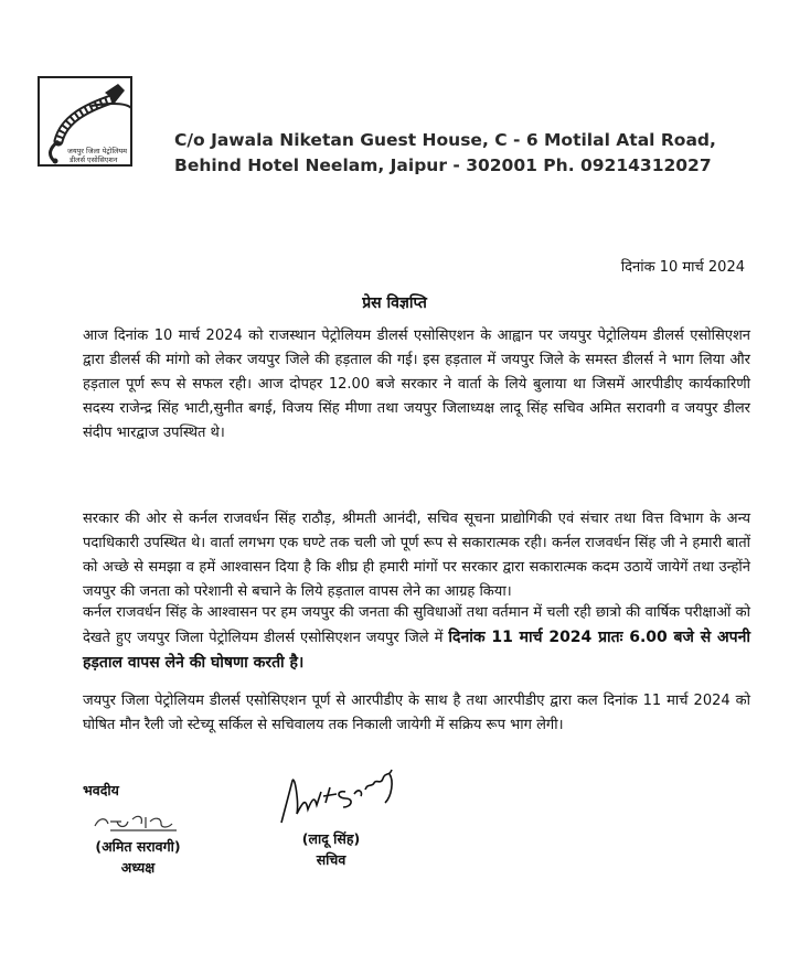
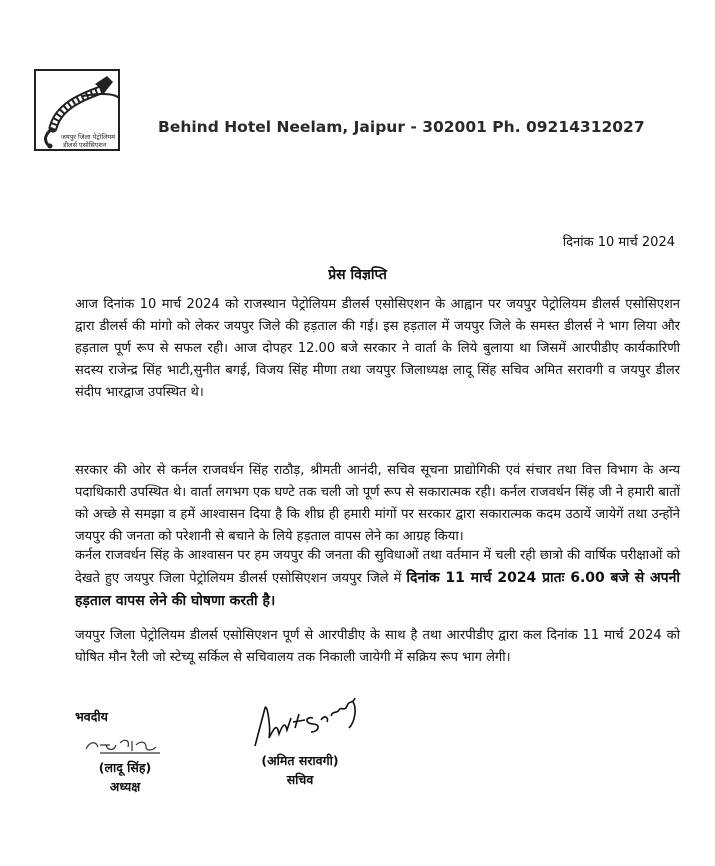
  जयपुर जिला पेट्रोलियम
  डीलर्स एसोसिएशन
- C/o Jawala Niketan Guest House, C - 6 Motilal Atal Road,
  Behind Hotel Neelam, Jaipur - 302001 Ph. 09214312027
  दिनांक 10 मार्च 2024
  प्रेस विज्ञप्ति
  आज दिनांक 10 मार्च 2024 को राजस्थान पेट्रोलियम डीलर्स एसोसिएशन के आह्वान पर जयपुर पेट्रोलियम डीलर्स एसोसिएशन द्वारा डीलर्स की मांगो को लेकर जयपुर जिले की हड़ताल की गई। इस हड़ताल में जयपुर जिले के समस्त डीलर्स ने भाग लिया और हड़ताल पूर्ण रूप से सफल रही। आज दोपहर 12.00 बजे सरकार ने वार्ता के लिये बुलाया था जिसमें आरपीडीए कार्यकारिणी सदस्य राजेन्द्र सिंह भाटी,सुनीत बगई, विजय सिंह मीणा तथा जयपुर जिलाध्यक्ष लादू सिंह सचिव अमित सरावगी व जयपुर डीलर संदीप भारद्वाज उपस्थित थे।
  सरकार की ओर से कर्नल राजवर्धन सिंह राठौड़, श्रीमती आनंदी, सचिव सूचना प्राद्योगिकी एवं संचार तथा वित्त विभाग के अन्य पदाधिकारी उपस्थित थे। वार्ता लगभग एक घण्टे तक चली जो पूर्ण रूप से सकारात्मक रही। कर्नल राजवर्धन सिंह जी ने हमारी बातों को अच्छे से समझा व हमें आश्वासन दिया है कि शीघ्र ही हमारी मांगों पर सरकार द्वारा सकारात्मक कदम उठायें जायेगें तथा उन्होंने जयपुर की जनता को परेशानी से बचाने के लिये हड़ताल वापस लेने का आग्रह किया।
  कर्नल राजवर्धन सिंह के आश्वासन पर हम जयपुर की जनता की सुविधाओं तथा वर्तमान में चली रही छात्रो की वार्षिक परीक्षाओं को देखते हुए जयपुर जिला पेट्रोलियम डीलर्स एसोसिएशन जयपुर जिले में दिनांक 11 मार्च 2024 प्रातः 6.00 बजे से अपनी हड़ताल वापस लेने की घोषणा करती है।
  जयपुर जिला पेट्रोलियम डीलर्स एसोसिएशन पूर्ण से आरपीडीए के साथ है तथा आरपीडीए द्वारा कल दिनांक 11 मार्च 2024 को घोषित मौन रैली जो स्टेच्यू सर्किल से सचिवालय तक निकाली जायेगी में सक्रिय रूप भाग लेगी।
  भवदीय
- (अमित सरावगी)
+ (लादू सिंह)
  अध्यक्ष
- (लादू सिंह)
+ (अमित सरावगी)
  सचिव
